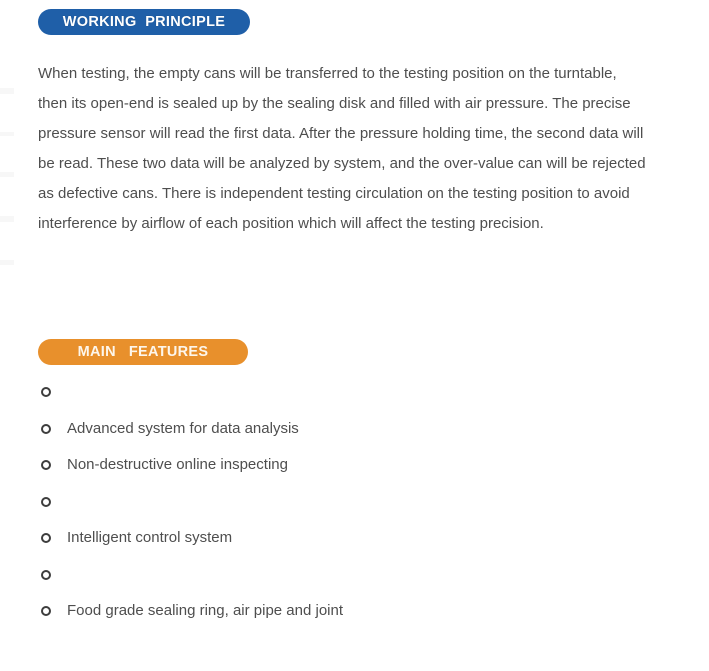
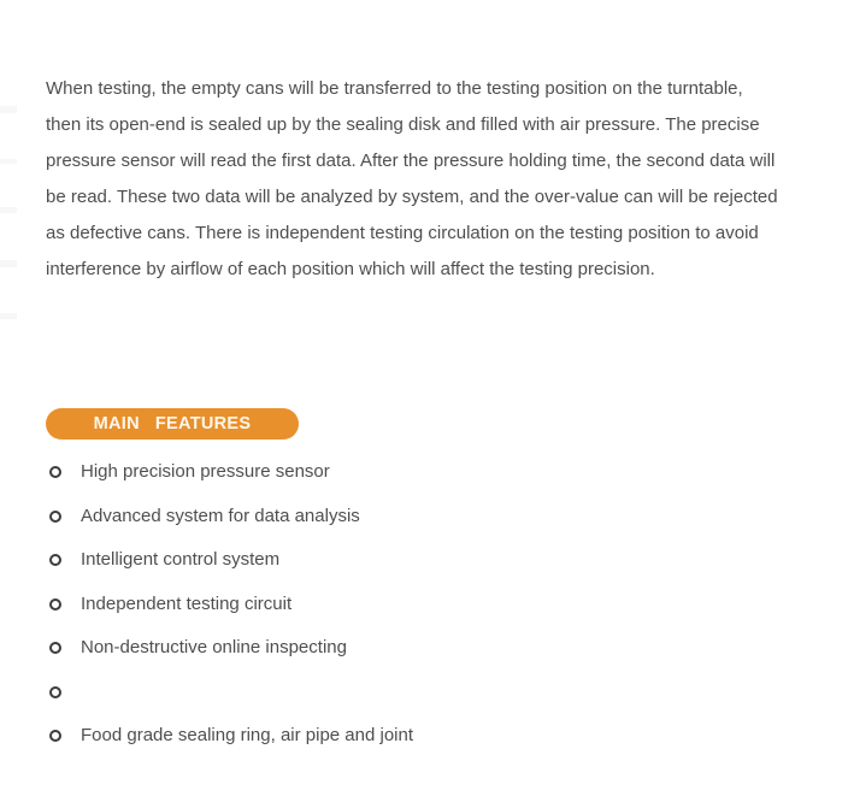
- WORKING PRINCIPLE
  When testing, the empty cans will be transferred to the testing position on the turntable, then its open-end is sealed up by the sealing disk and filled with air pressure. The precise pressure sensor will read the first data. After the pressure holding time, the second data will be read. These two data will be analyzed by system, and the over-value can will be rejected as defective cans. There is independent testing circulation on the testing position to avoid interference by airflow of each position which will affect the testing precision.
  MAIN FEATURES
+ High precision pressure sensor
  Advanced system for data analysis
- Non-destructive online inspecting
+ Intelligent control system
+ Independent testing circuit
- Intelligent control system
+ Non-destructive online inspecting
  Food grade sealing ring, air pipe and joint
